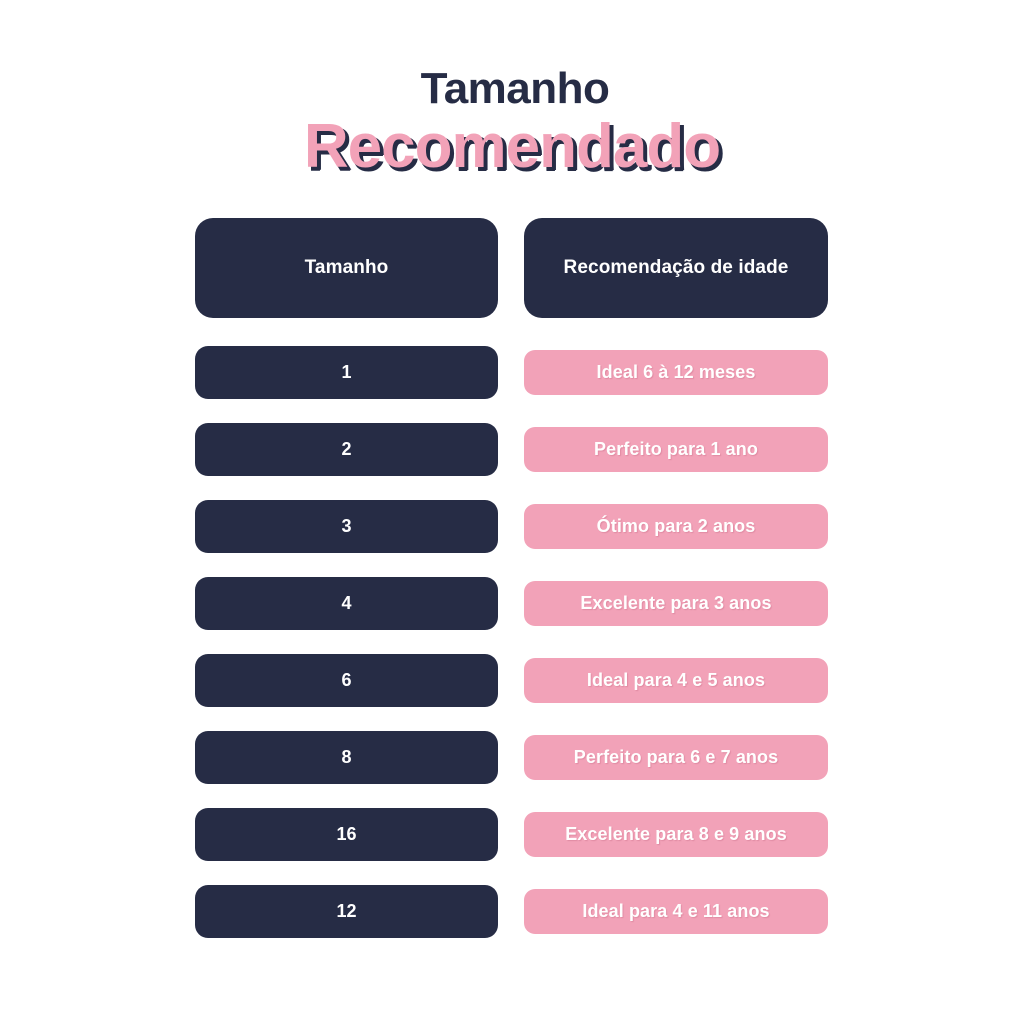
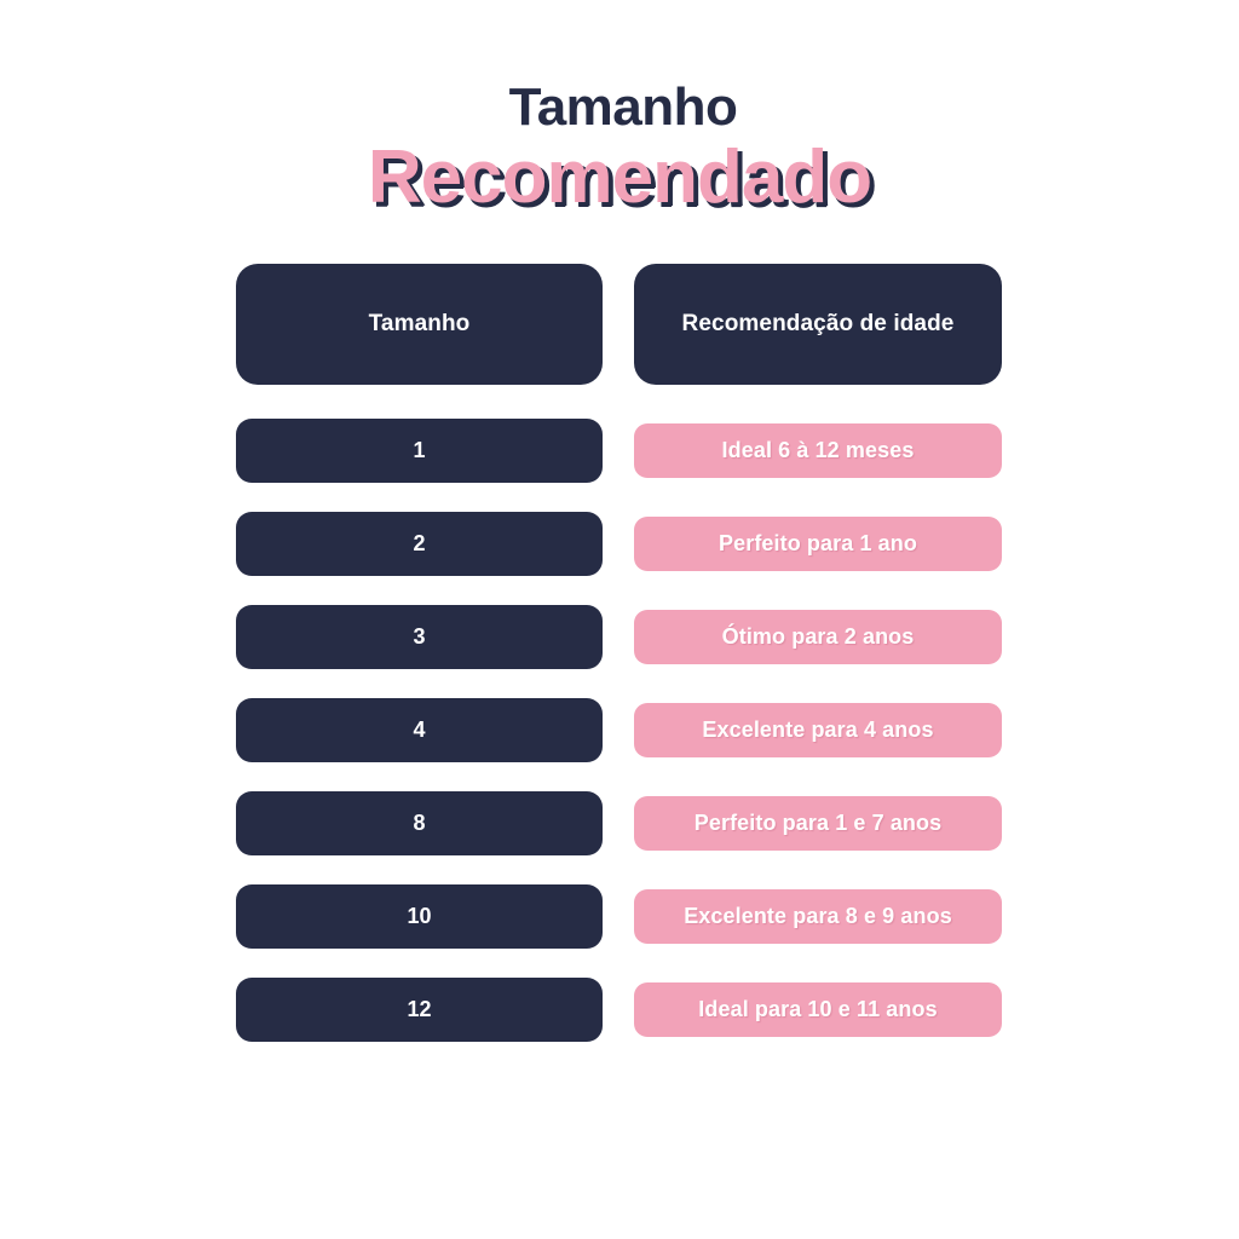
  Tamanho
  Recomendado
  Tamanho
  Recomendação de idade
  1
  Ideal 6 à 12 meses
  2
  Perfeito para 1 ano
  3
  Ótimo para 2 anos
  4
- Excelente para 3 anos
+ Excelente para 4 anos
- 6
- Ideal para 4 e 5 anos
  8
- Perfeito para 6 e 7 anos
+ Perfeito para 1 e 7 anos
- 16
+ 10
  Excelente para 8 e 9 anos
  12
- Ideal para 4 e 11 anos
+ Ideal para 10 e 11 anos
